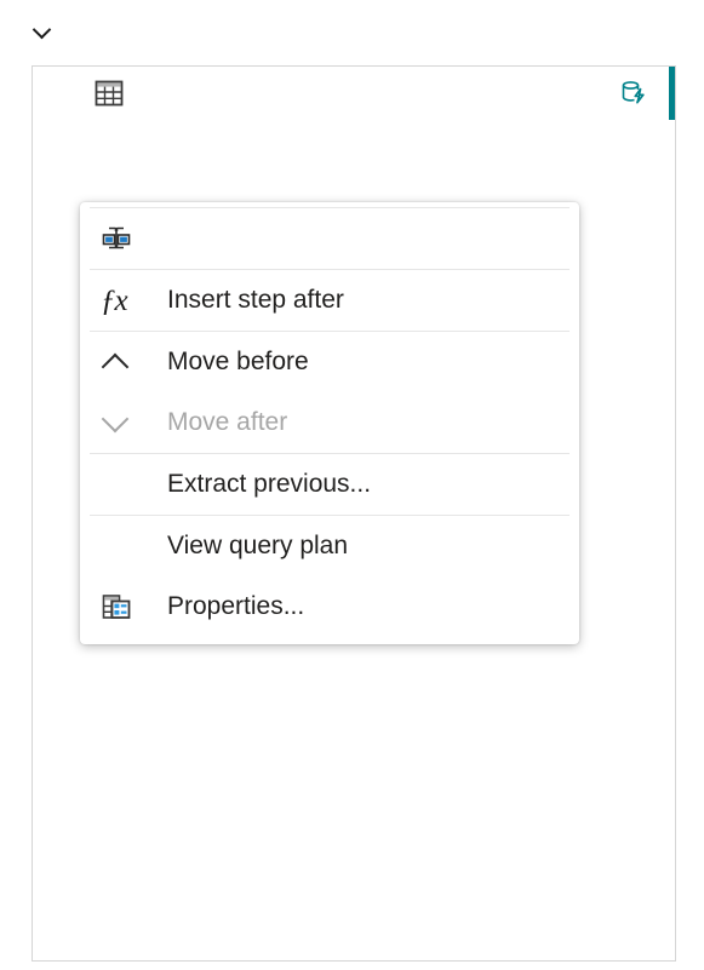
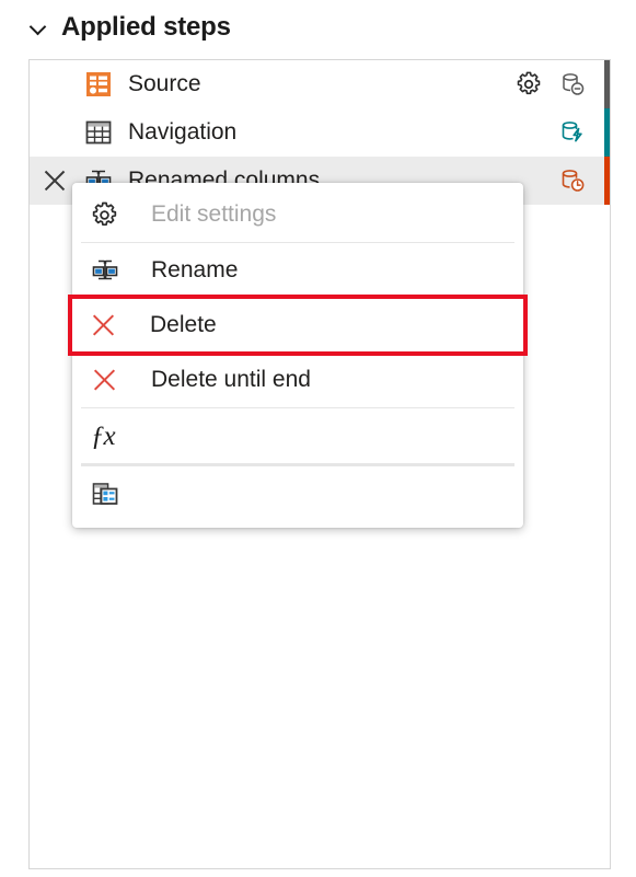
+ Applied steps
+ Source
+ Navigation
+ Renamed columns
+ Edit settings
+ Rename
+ Delete
+ Delete until end
  ƒx
- Insert step after
- Move before
- Move after
- Extract previous...
- View query plan
- Properties...
